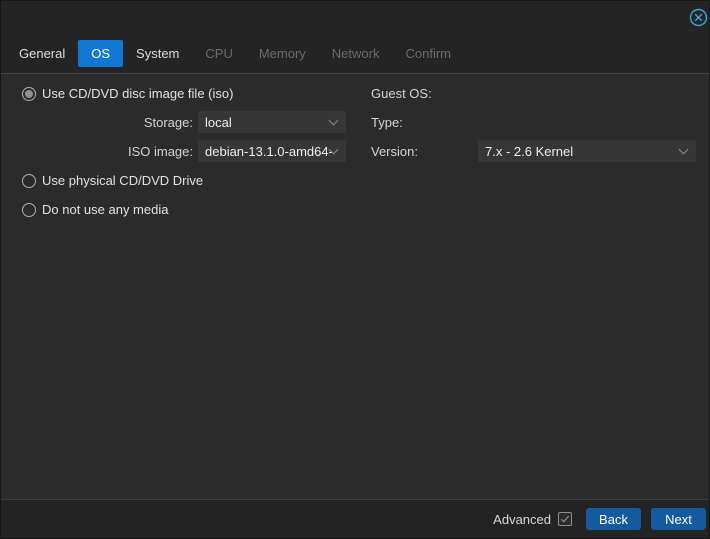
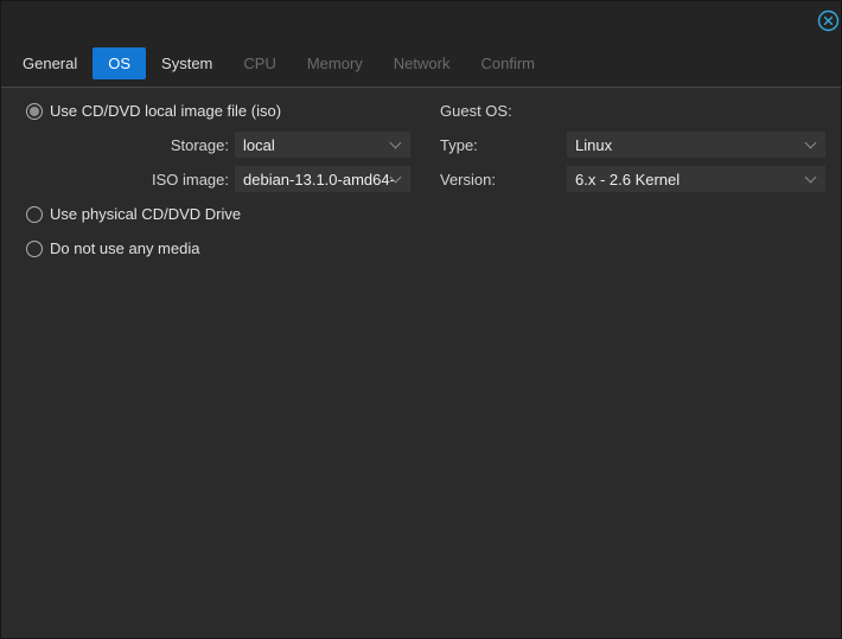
  General
  OS
  System
  CPU
  Memory
  Network
  Confirm
- Use CD/DVD disc image file (iso)
+ Use CD/DVD local image file (iso)
  Storage:
  local
  ISO image:
  debian-13.1.0-amd64-
  Use physical CD/DVD Drive
  Do not use any media
  Guest OS:
  Type:
+ Linux
  Version:
- 7.x - 2.6 Kernel
+ 6.x - 2.6 Kernel
- Advanced
- Back
- Next
